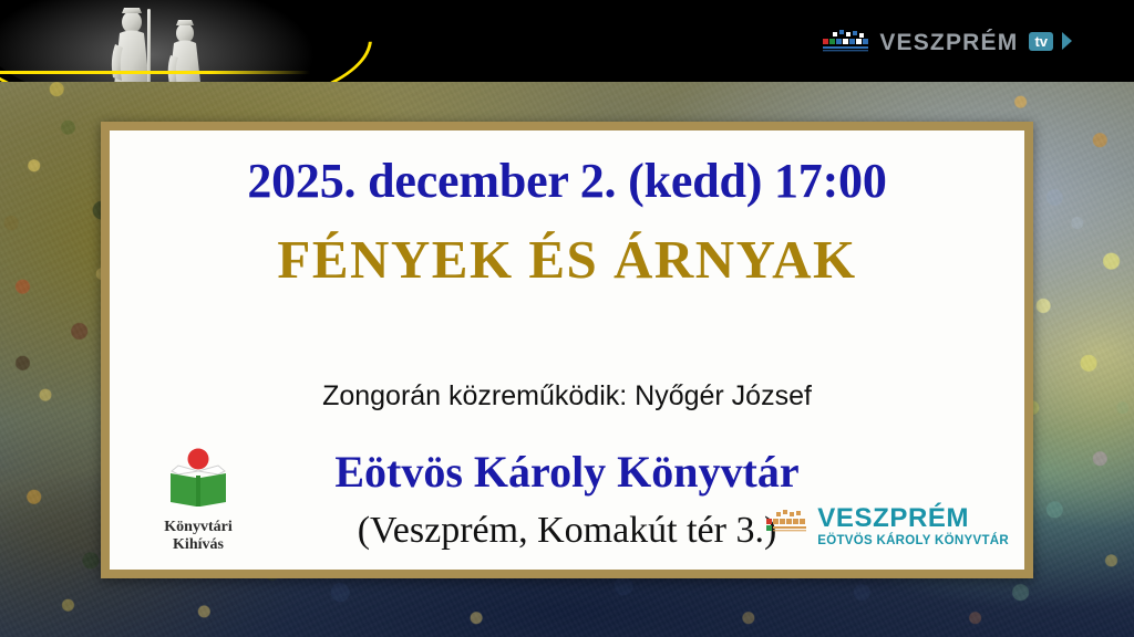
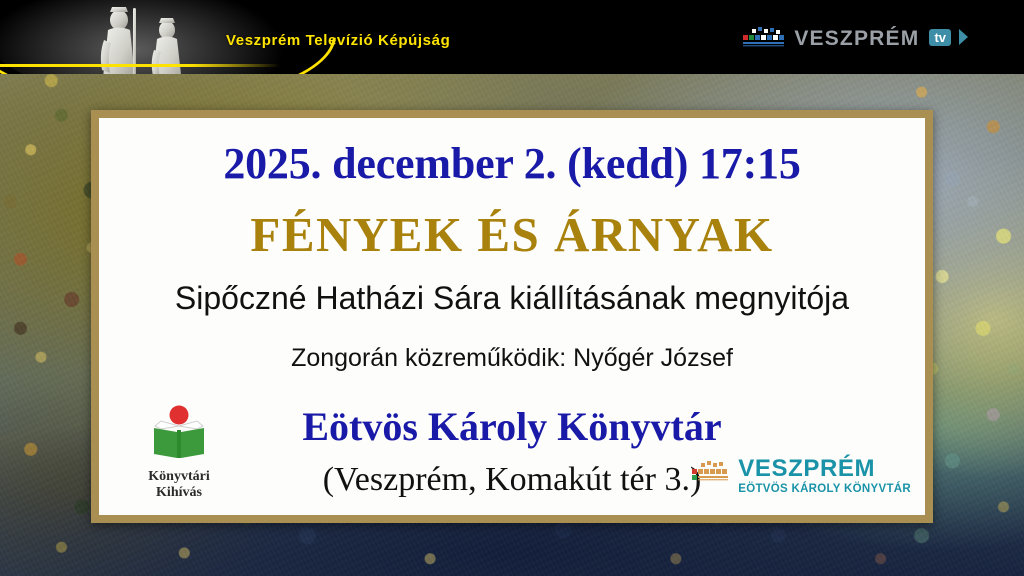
+ Veszprém Televízió Képújság
  VESZPRÉM
  tv
- 2025. december 2. (kedd) 17:00
+ 2025. december 2. (kedd) 17:15
  FÉNYEK ÉS ÁRNYAK
+ Sipőczné Hatházi Sára kiállításának megnyitója
  Zongorán közreműködik: Nyőgér József
  Eötvös Károly Könyvtár
  (Veszprém, Komakút tér 3.
  Könyvtári
  Kihívás
  VESZPRÉM
  EÖTVÖS KÁROLY KÖNYVTÁR
